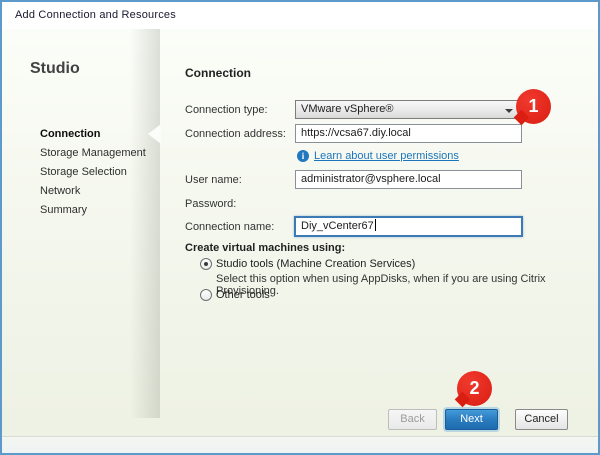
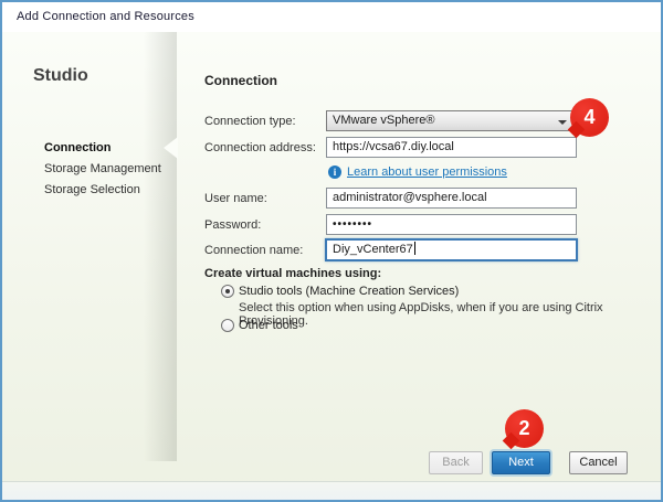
  Add Connection and Resources
  Studio
  Connection
  Storage Management
  Storage Selection
- Network
- Summary
  Connection
  Connection type:
  VMware vSphere®
  Connection address:
  https://vcsa67.diy.local
  i
  Learn about user permissions
  User name:
  administrator@vsphere.local
  Password:
+ ••••••••
  Connection name:
  Diy_vCenter67
  Create virtual machines using:
  Studio tools (Machine Creation Services)
  Select this option when using AppDisks, when if you are using Citrix Provisioning.
  Other tools
  Back
  Next
  Cancel
- 1
+ 4
  2
